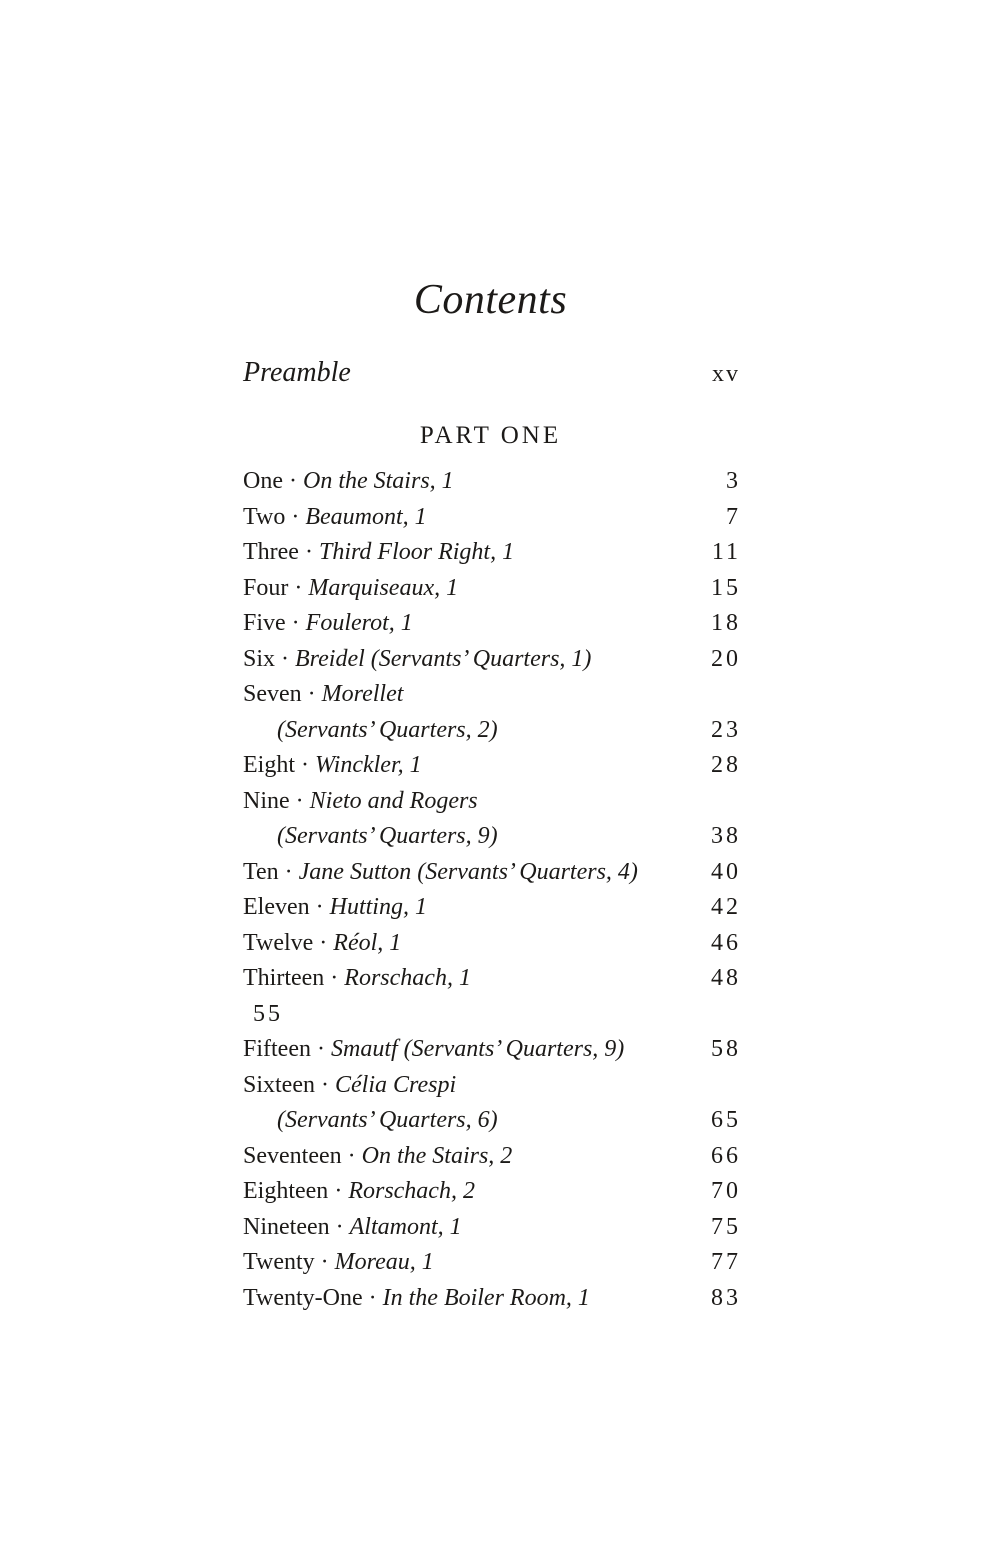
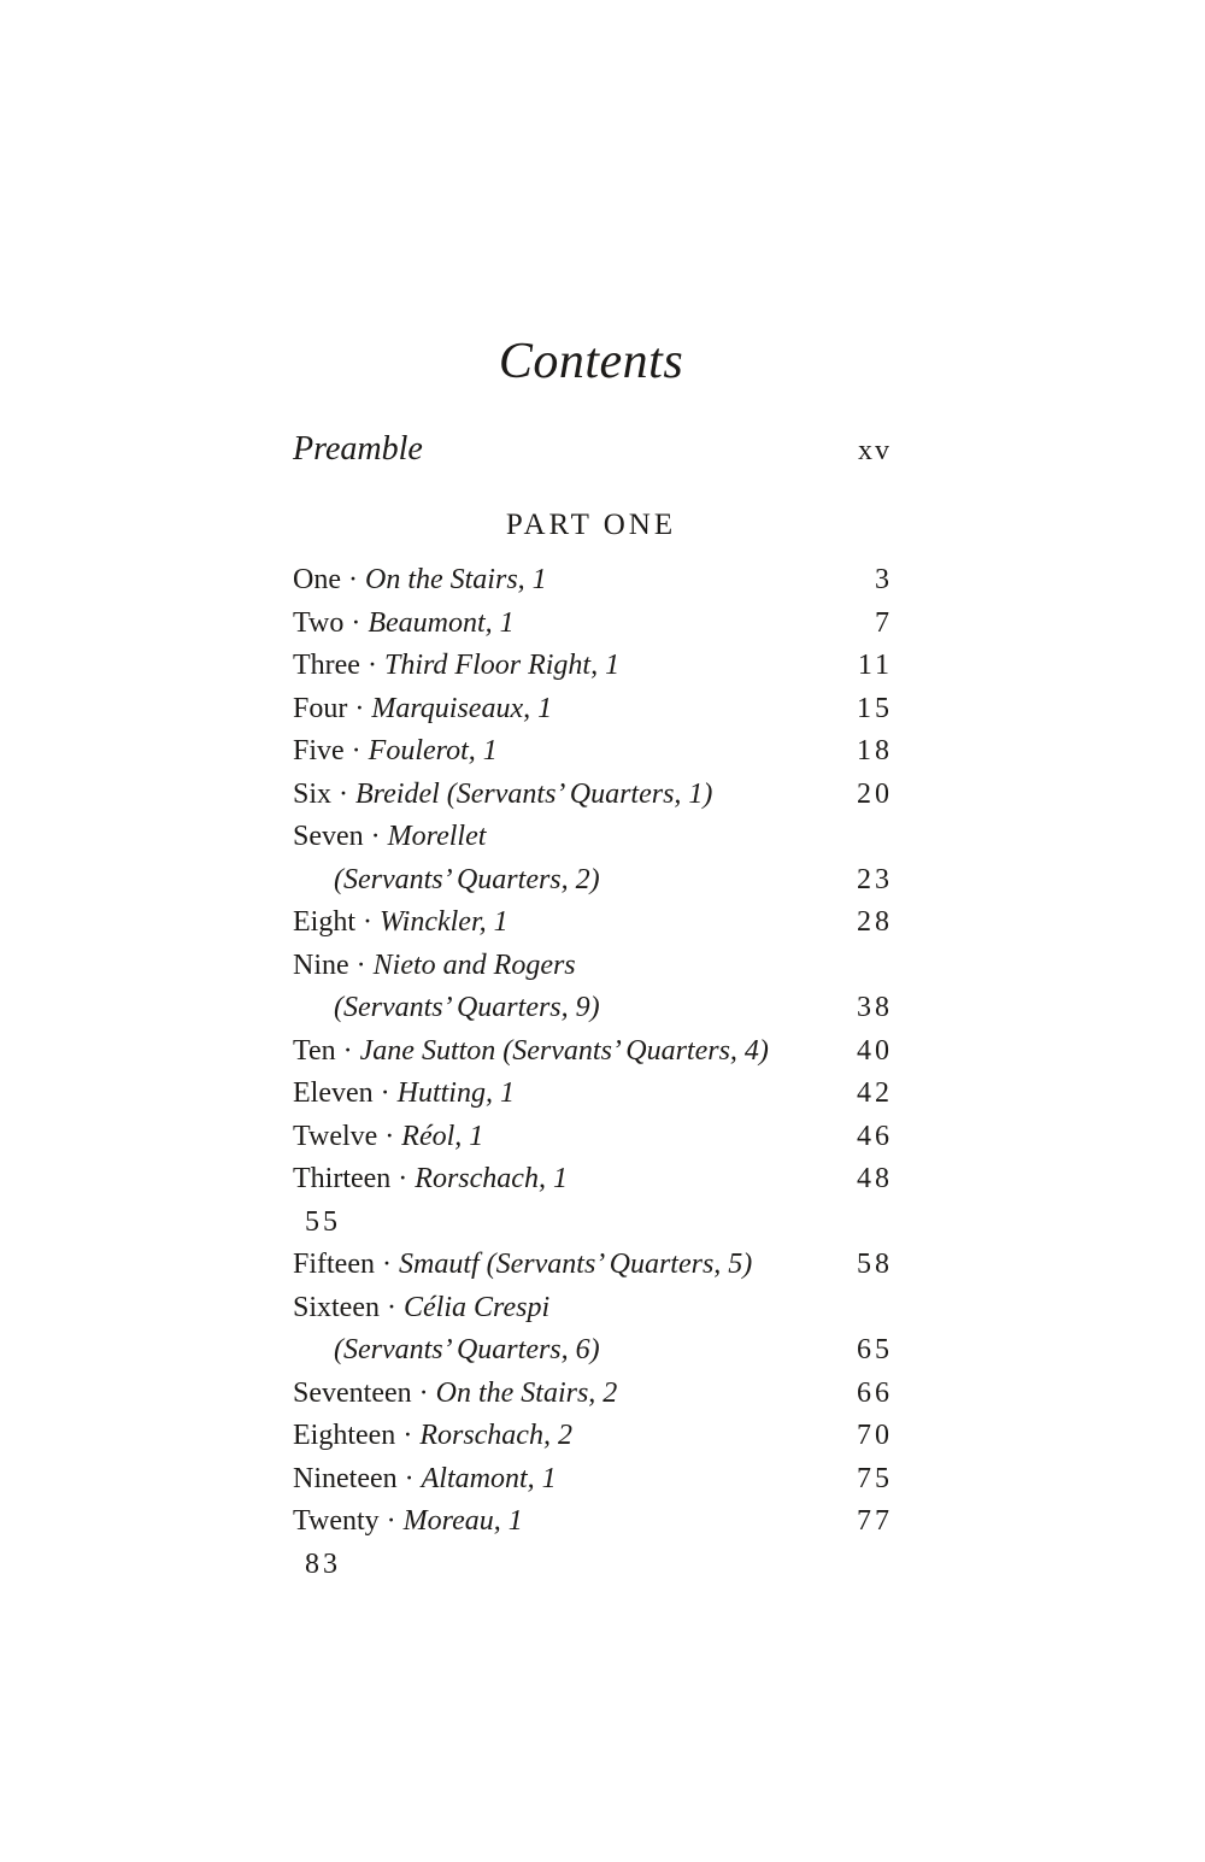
  Contents
  Preamble
  xv
  PART ONE
  One · On the Stairs, 1
  3
  Two · Beaumont, 1
  7
  Three · Third Floor Right, 1
  11
  Four · Marquiseaux, 1
  15
  Five · Foulerot, 1
  18
  Six · Breidel (Servants’ Quarters, 1)
  20
  Seven · Morellet
  (Servants’ Quarters, 2)
  23
  Eight · Winckler, 1
  28
  Nine · Nieto and Rogers
  (Servants’ Quarters, 9)
  38
  Ten · Jane Sutton (Servants’ Quarters, 4)
  40
  Eleven · Hutting, 1
  42
  Twelve · Réol, 1
  46
  Thirteen · Rorschach, 1
  48
  55
- Fifteen · Smautf (Servants’ Quarters, 9)
+ Fifteen · Smautf (Servants’ Quarters, 5)
  58
  Sixteen · Célia Crespi
  (Servants’ Quarters, 6)
  65
  Seventeen · On the Stairs, 2
  66
  Eighteen · Rorschach, 2
  70
  Nineteen · Altamont, 1
  75
  Twenty · Moreau, 1
  77
- Twenty-One · In the Boiler Room, 1
  83
